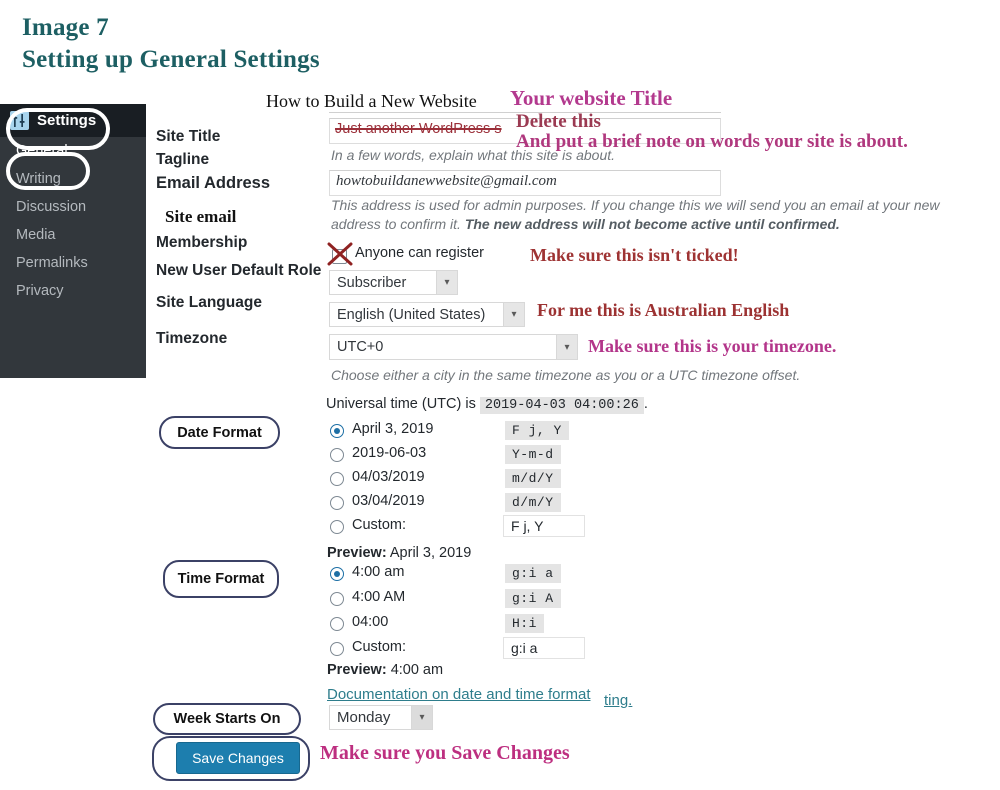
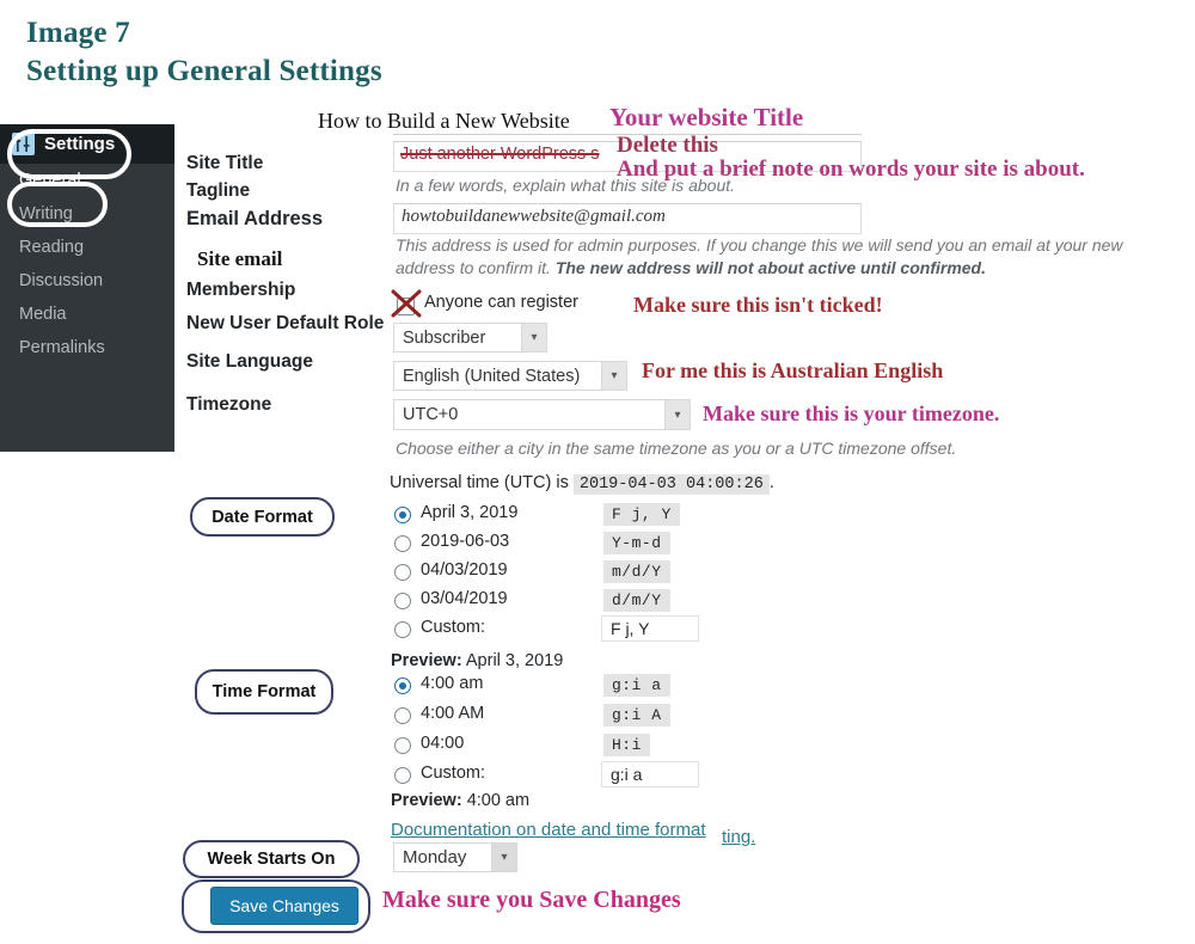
  Image 7
  Setting up General Settings
  Settings
  General
  Writing
+ Reading
  Discussion
  Media
  Permalinks
- Privacy
  Site Title
  Tagline
  Email Address
  Site email
  Membership
  New User Default Role
  Site Language
  Timezone
  How to Build a New Website
  Just another WordPress s
  In a few words, explain what this site is about.
  howtobuildanewwebsite@gmail.com
- This address is used for admin purposes. If you change this we will send you an email at your new address to confirm it. The new address will not become active until confirmed.
+ This address is used for admin purposes. If you change this we will send you an email at your new address to confirm it. The new address will not about active until confirmed.
  Anyone can register
  Subscriber
  ▾
  English (United States)
  ▾
  UTC+0
  ▾
  Choose either a city in the same timezone as you or a UTC timezone offset.
  Universal time (UTC) is 2019-04-03 04:00:26 .
  Date Format
  April 3, 2019
  F j, Y
  2019-06-03
  Y-m-d
  04/03/2019
  m/d/Y
  03/04/2019
  d/m/Y
  Custom:
  F j, Y
  Preview: April 3, 2019
  Time Format
  4:00 am
  g:i a
  4:00 AM
  g:i A
  04:00
  H:i
  Custom:
  g:i a
  Preview: 4:00 am
  Documentation on date and time format
  ting.
  Week Starts On
  Monday
  ▾
  Save Changes
  Your website Title
  Delete this
  And put a brief note on words your site is about.
  Make sure this isn't ticked!
  For me this is Australian English
  Make sure this is your timezone.
  Make sure you Save Changes
